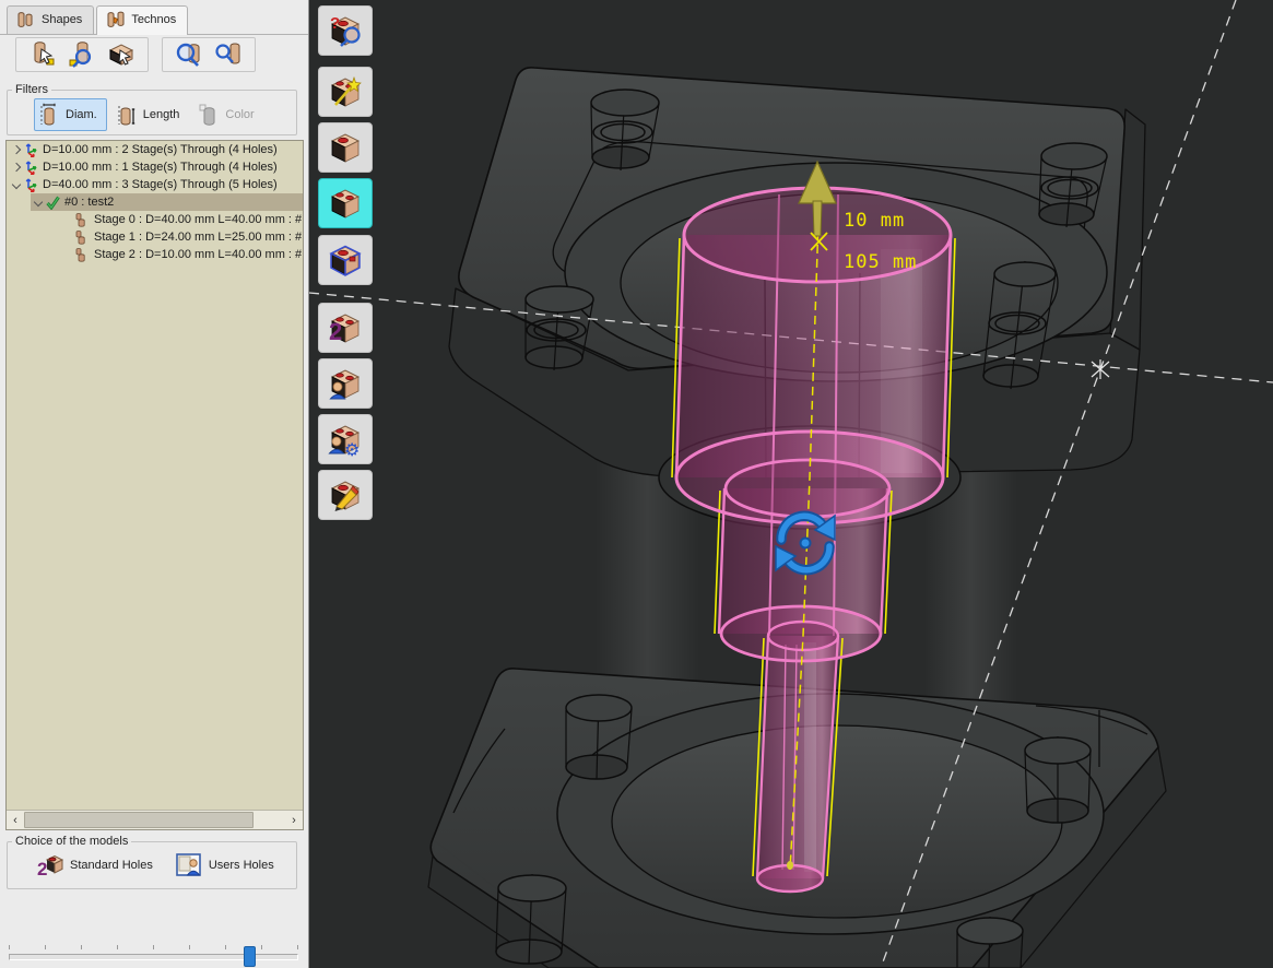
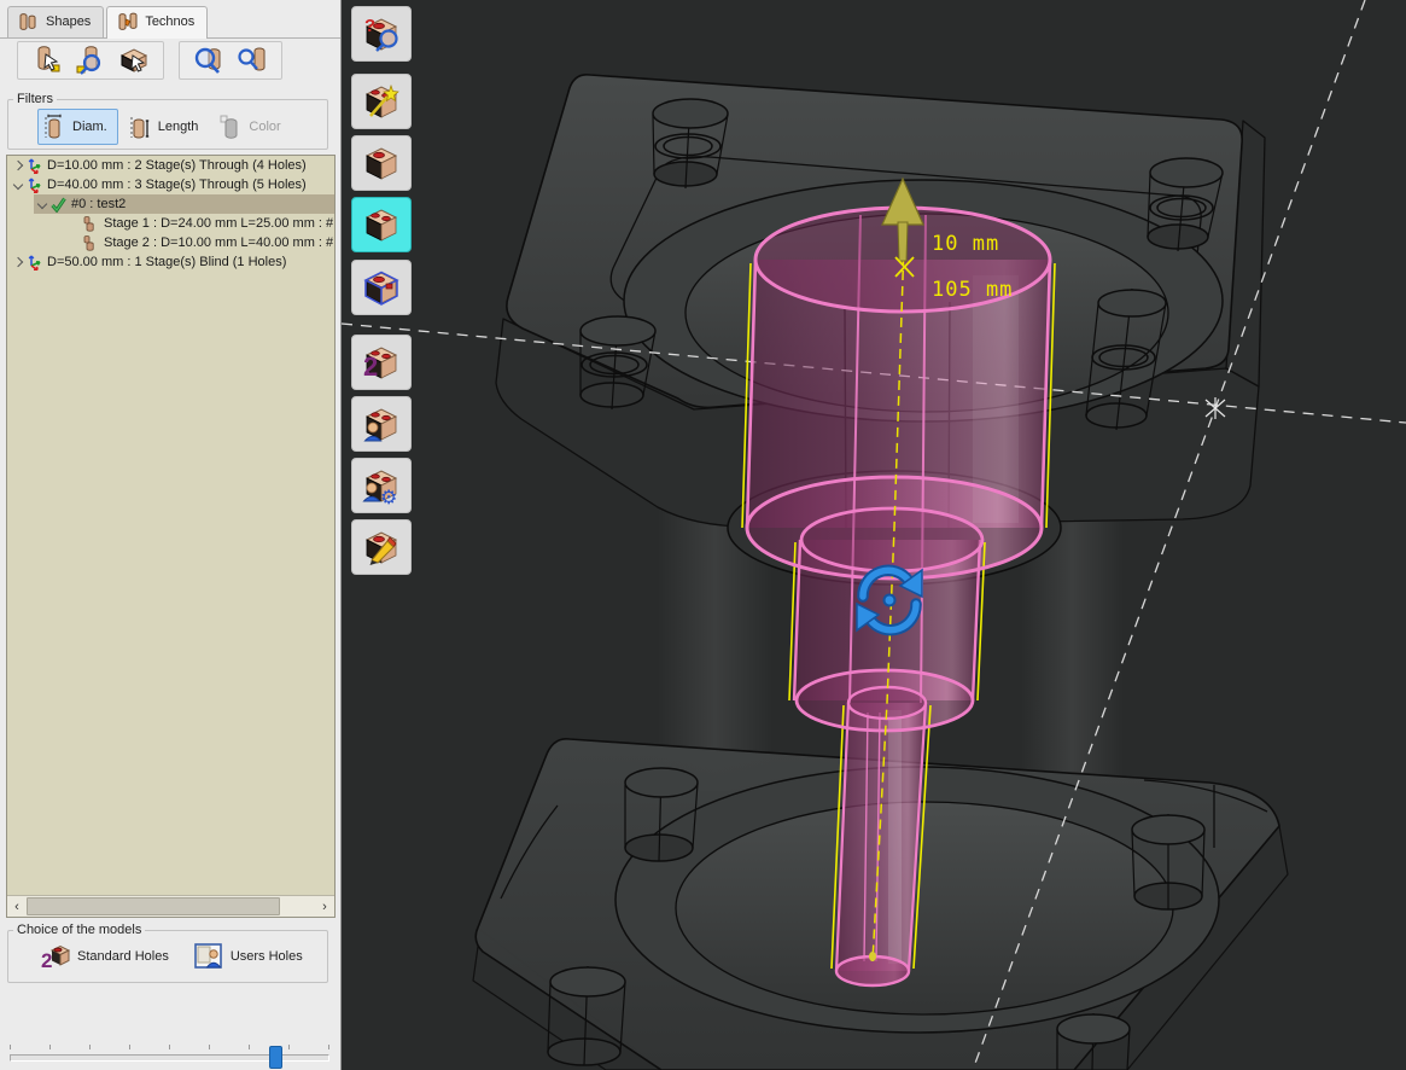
  Shapes
  Technos
  Filters
  Diam.
  Length
  Color
  D=10.00 mm : 2 Stage(s) Through (4 Holes)
- D=10.00 mm : 1 Stage(s) Through (4 Holes)
  D=40.00 mm : 3 Stage(s) Through (5 Holes)
  #0 : test2
- Stage 0 : D=40.00 mm L=40.00 mm : #
  Stage 1 : D=24.00 mm L=25.00 mm : #
  Stage 2 : D=10.00 mm L=40.00 mm : #
+ D=50.00 mm : 1 Stage(s) Blind (1 Holes)
  ‹
  ›
  Choice of the models
  2
  Standard Holes
  Users Holes
  10 mm
  105 mm
  ?
  2
  ⚙
